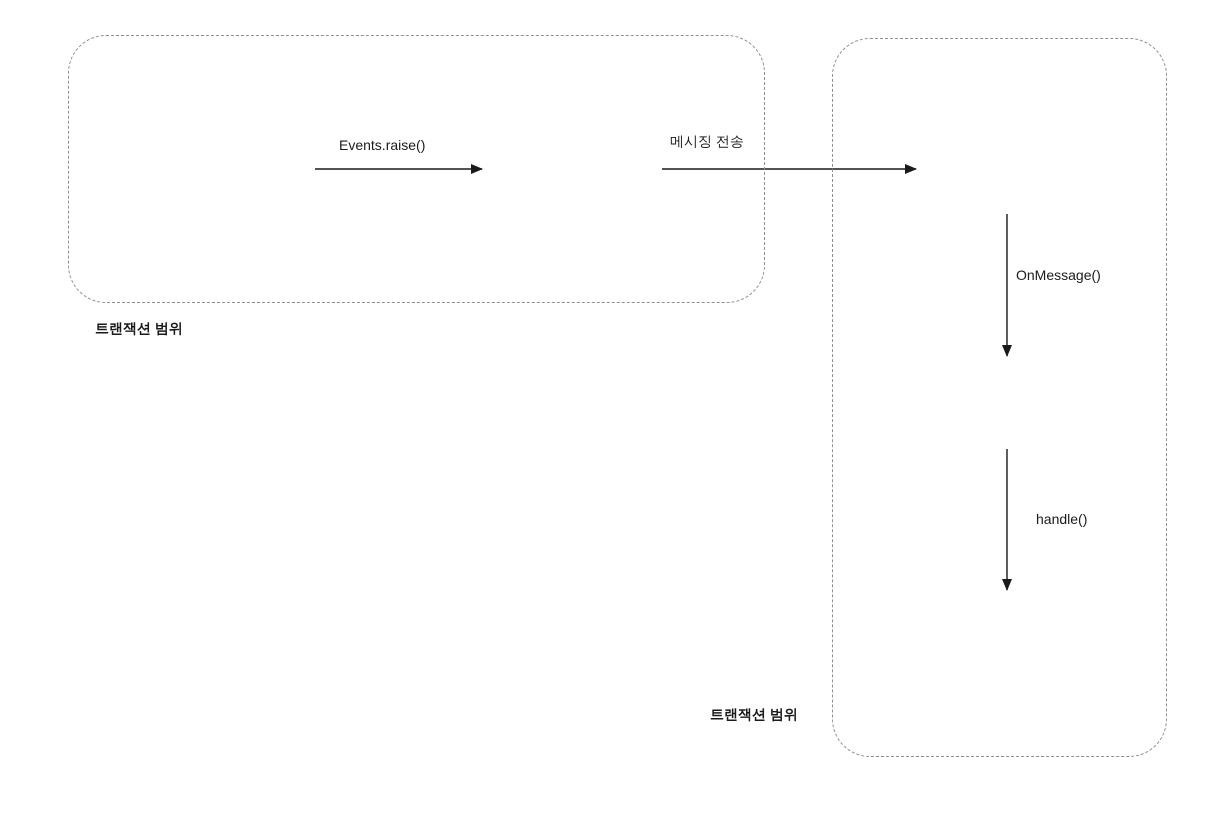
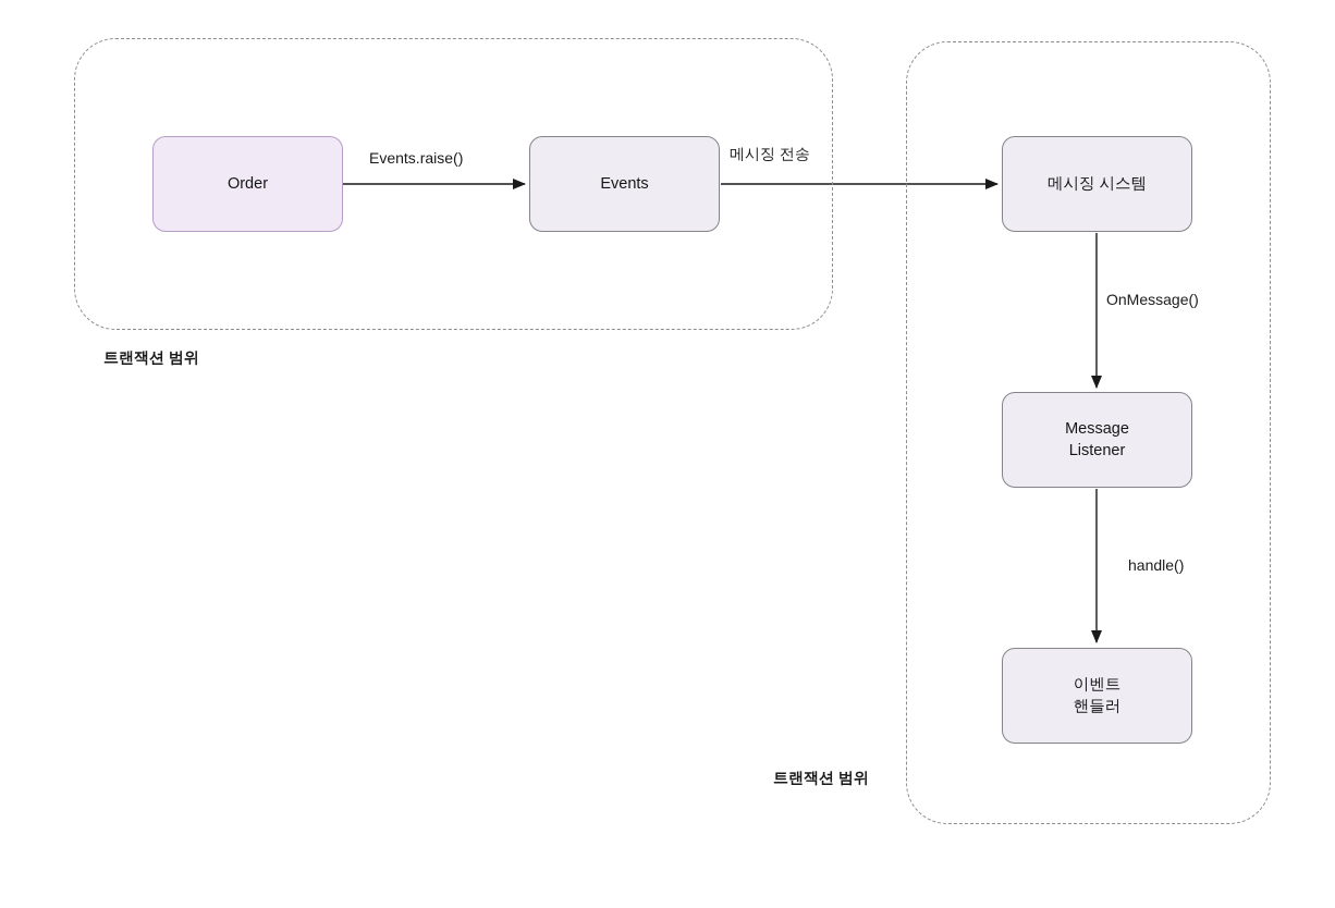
  트랜잭션 범위
  트랜잭션 범위
+ Order
+ Events
+ 메시징 시스템
+ Message
+ Listener
+ 이벤트
+ 핸들러
  Events.raise()
  메시징 전송
  OnMessage()
  handle()
